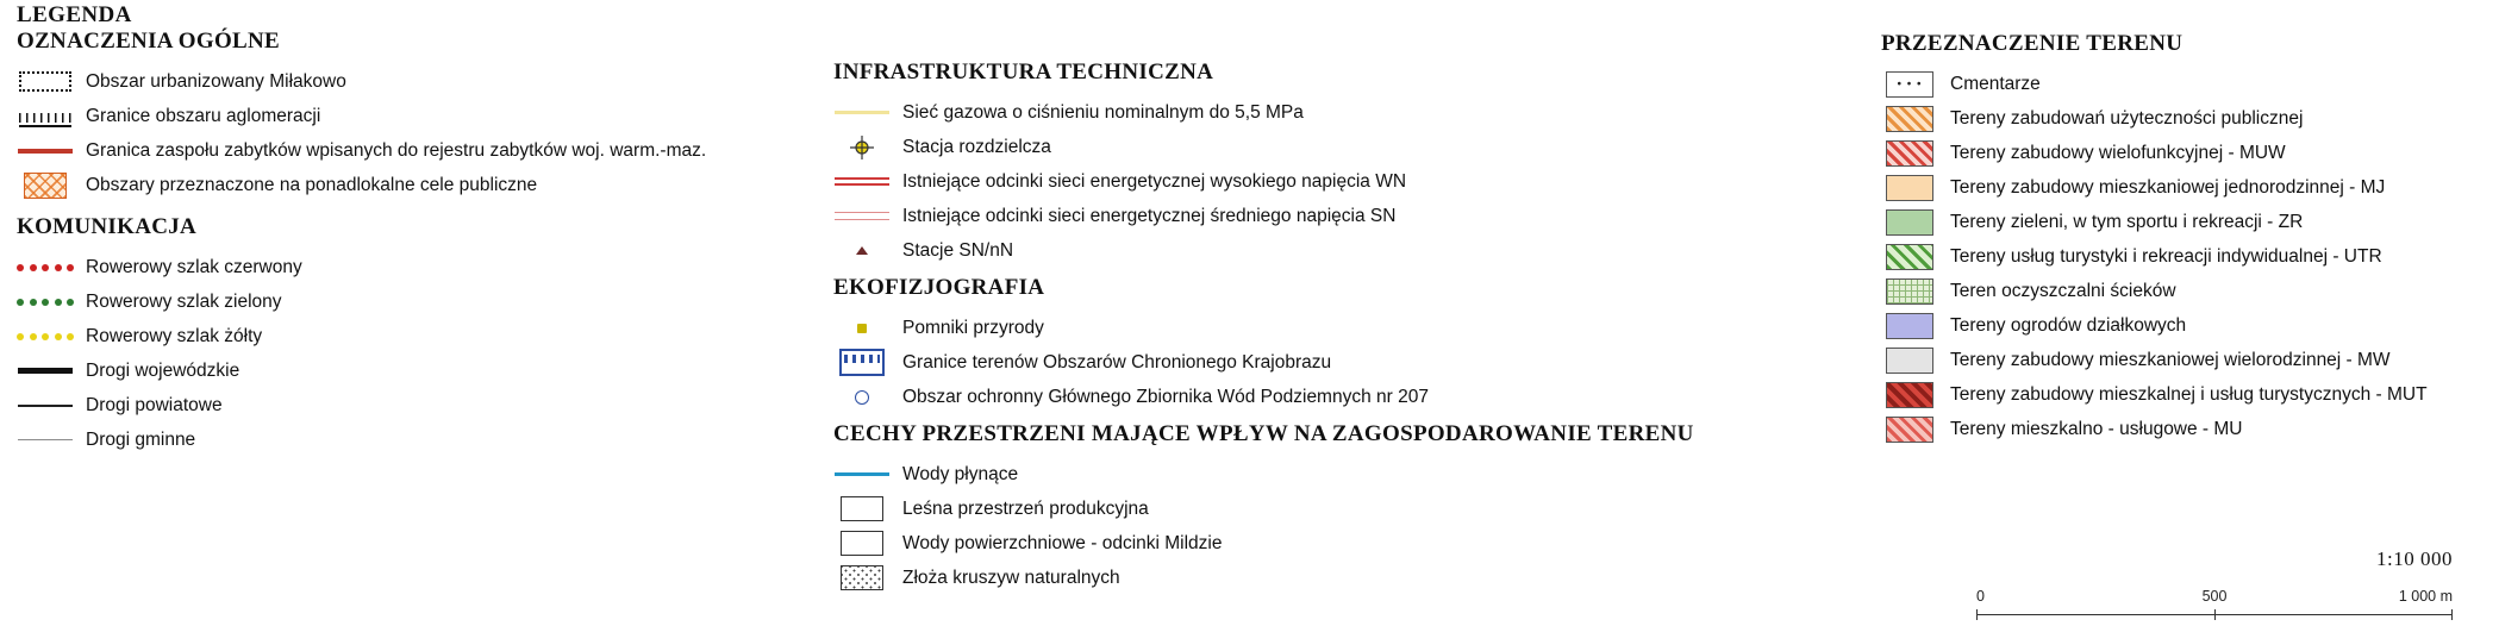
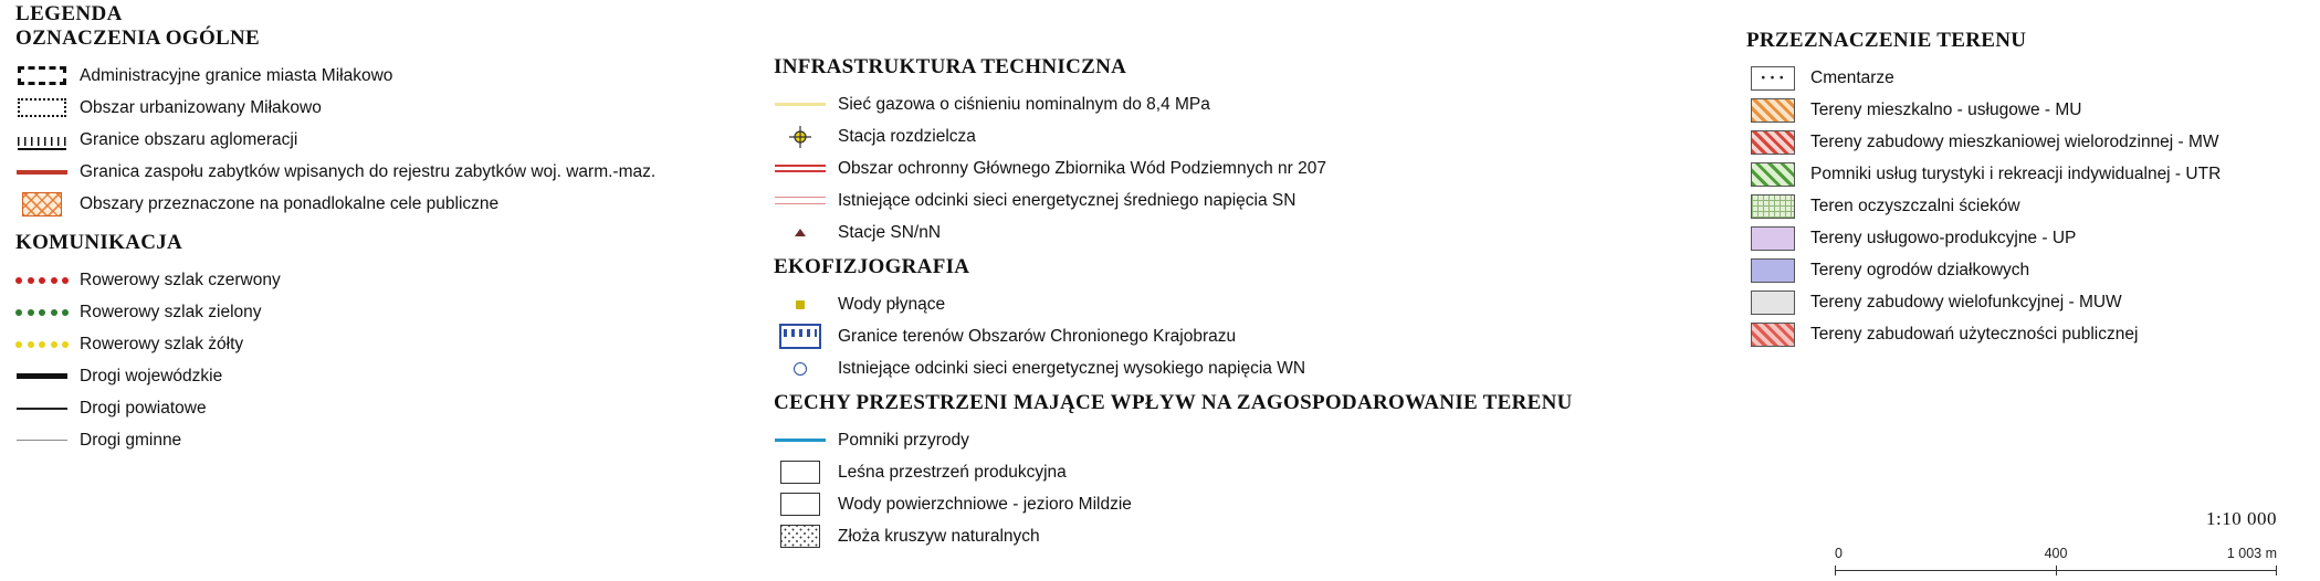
  LEGENDA
  OZNACZENIA OGÓLNE
+ Administracyjne granice miasta Miłakowo
  Obszar urbanizowany Miłakowo
  Granice obszaru aglomeracji
  Granica zaspołu zabytków wpisanych do rejestru zabytków woj. warm.-maz.
  Obszary przeznaczone na ponadlokalne cele publiczne
  KOMUNIKACJA
  Rowerowy szlak czerwony
  Rowerowy szlak zielony
  Rowerowy szlak żółty
  Drogi wojewódzkie
  Drogi powiatowe
  Drogi gminne
  INFRASTRUKTURA TECHNICZNA
- Sieć gazowa o ciśnieniu nominalnym do 5,5 MPa
+ Sieć gazowa o ciśnieniu nominalnym do 8,4 MPa
  Stacja rozdzielcza
- Istniejące odcinki sieci energetycznej wysokiego napięcia WN
+ Obszar ochronny Głównego Zbiornika Wód Podziemnych nr 207
  Istniejące odcinki sieci energetycznej średniego napięcia SN
  Stacje SN/nN
  EKOFIZJOGRAFIA
- Pomniki przyrody
+ Wody płynące
  Granice terenów Obszarów Chronionego Krajobrazu
- Obszar ochronny Głównego Zbiornika Wód Podziemnych nr 207
+ Istniejące odcinki sieci energetycznej wysokiego napięcia WN
  CECHY PRZESTRZENI MAJĄCE WPŁYW NA ZAGOSPODAROWANIE TERENU
- Wody płynące
+ Pomniki przyrody
  Leśna przestrzeń produkcyjna
- Wody powierzchniowe - odcinki Mildzie
+ Wody powierzchniowe - jezioro Mildzie
  Złoża kruszyw naturalnych
  PRZEZNACZENIE TERENU
  Cmentarze
- Tereny zabudowań użyteczności publicznej
+ Tereny mieszkalno - usługowe - MU
- Tereny zabudowy wielofunkcyjnej - MUW
+ Tereny zabudowy mieszkaniowej wielorodzinnej - MW
- Tereny zabudowy mieszkaniowej jednorodzinnej - MJ
- Tereny zieleni, w tym sportu i rekreacji - ZR
- Tereny usług turystyki i rekreacji indywidualnej - UTR
+ Pomniki usług turystyki i rekreacji indywidualnej - UTR
  Teren oczyszczalni ścieków
+ Tereny usługowo-produkcyjne - UP
  Tereny ogrodów działkowych
- Tereny zabudowy mieszkaniowej wielorodzinnej - MW
+ Tereny zabudowy wielofunkcyjnej - MUW
- Tereny zabudowy mieszkalnej i usług turystycznych - MUT
- Tereny mieszkalno - usługowe - MU
+ Tereny zabudowań użyteczności publicznej
  1:10 000
  0
- 500
+ 400
- 1 000 m
+ 1 003 m
